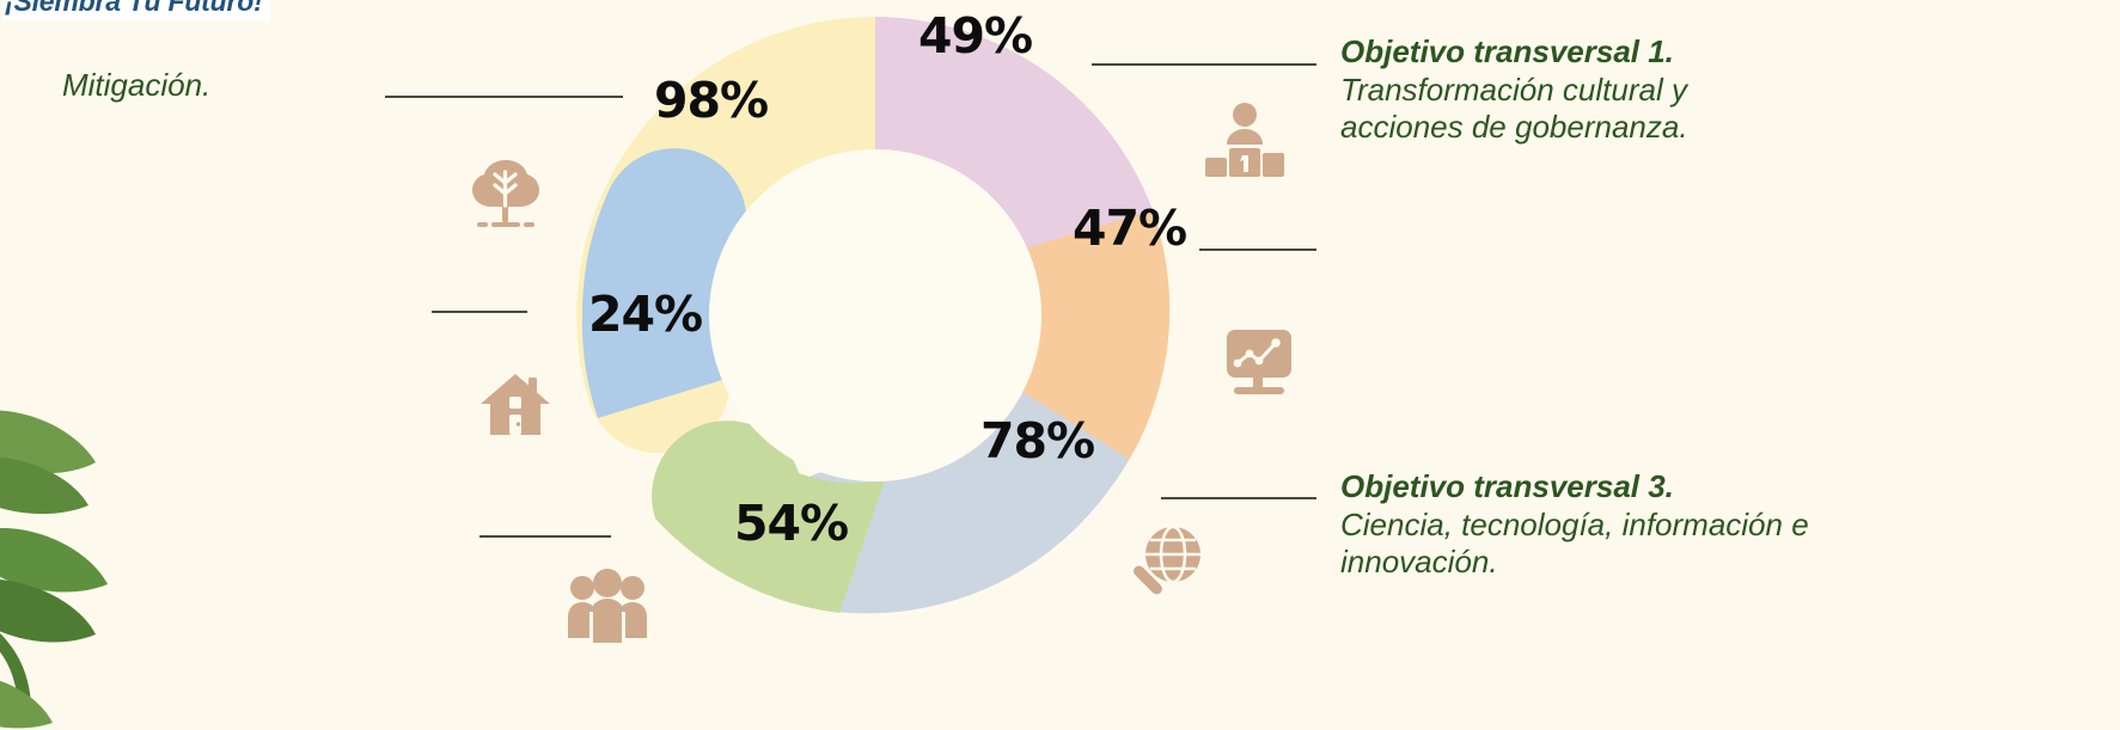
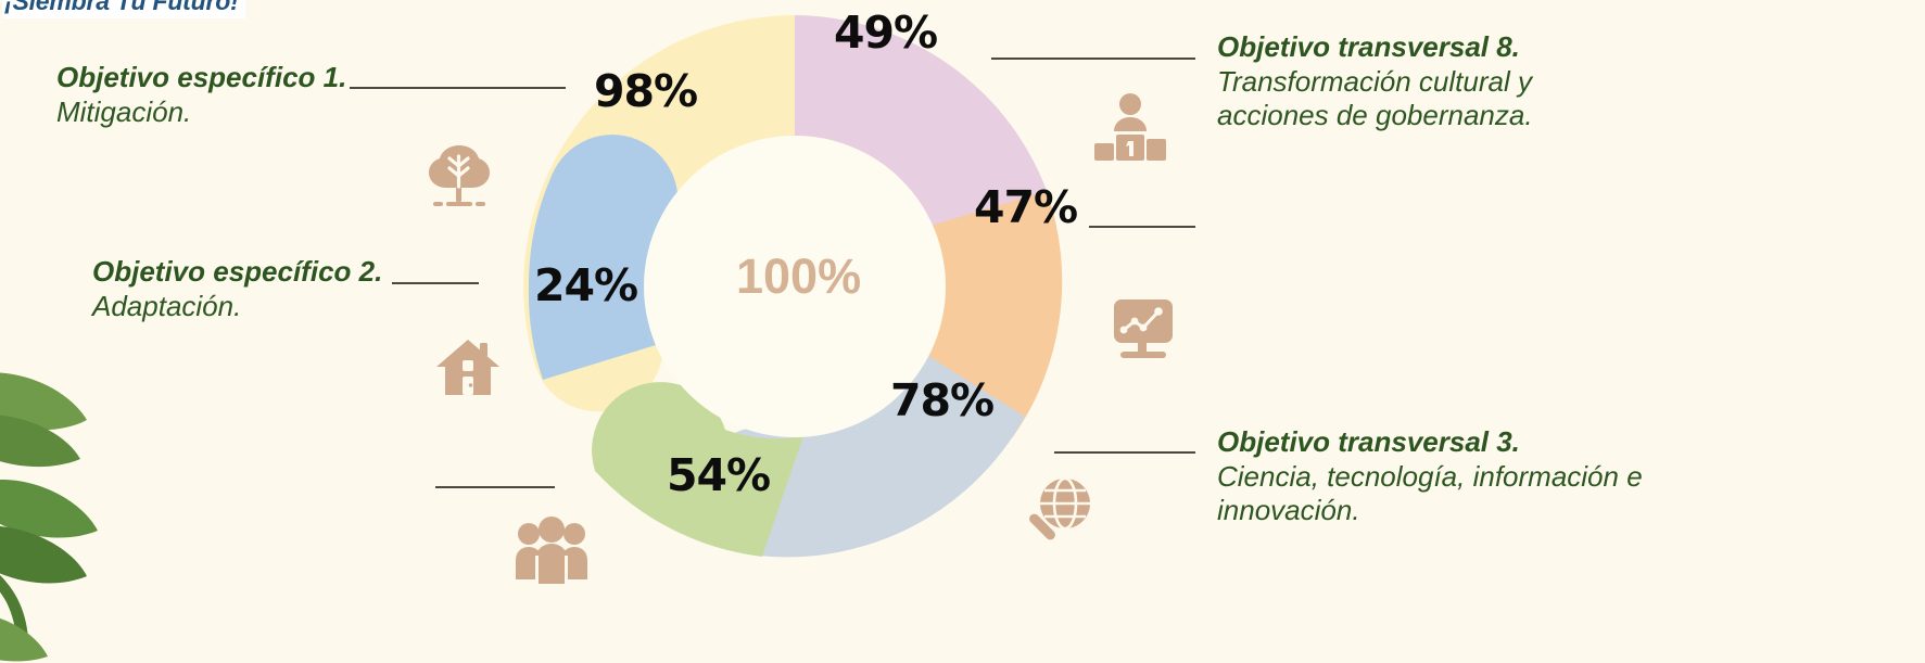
  ¡Siembra Tu Futuro!
  98%
  49%
  47%
  78%
  54%
  24%
+ 100%
+ Objetivo específico 1.
  Mitigación.
+ Objetivo específico 2.
+ Adaptación.
- Objetivo transversal 1.
+ Objetivo transversal 8.
  Transformación cultural y
  acciones de gobernanza.
  Objetivo transversal 3.
  Ciencia, tecnología, información e
  innovación.
